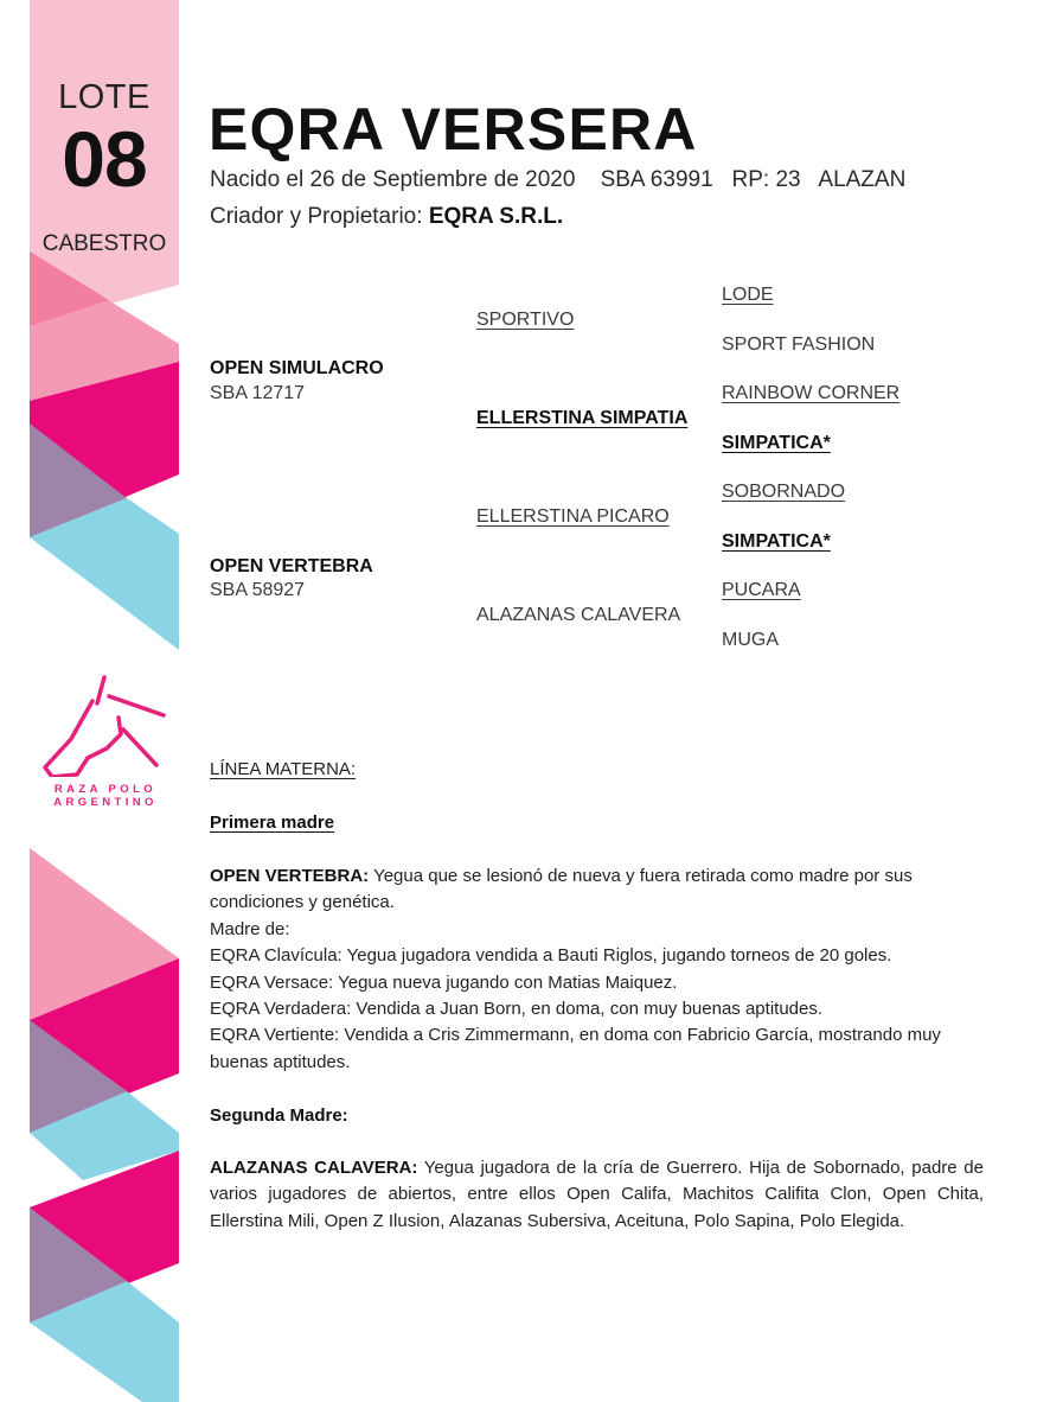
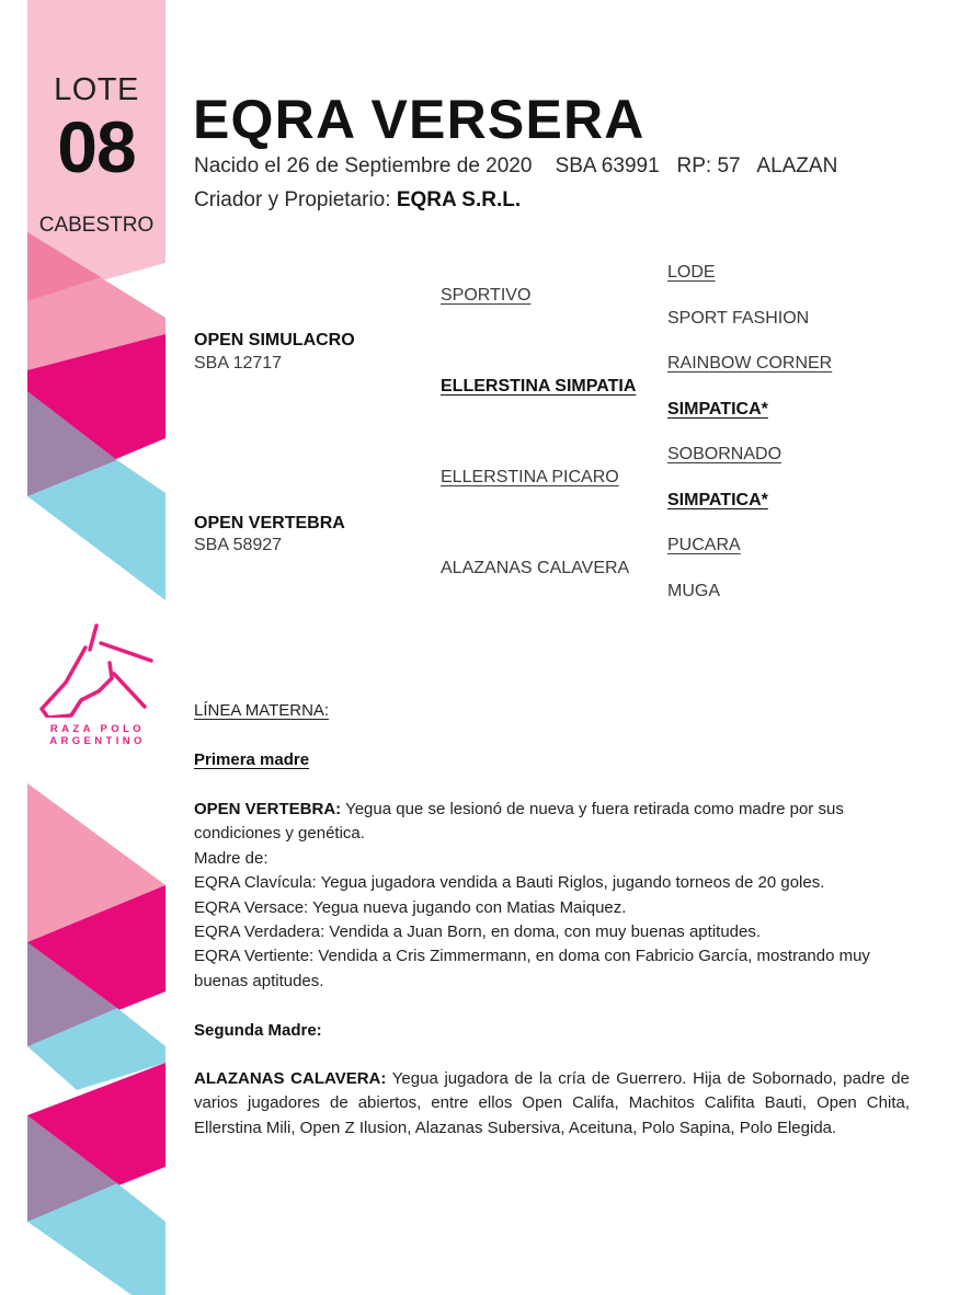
  LOTE
  08
  CABESTRO
  RAZA POLO
  ARGENTINO
  EQRA VERSERA
- Nacido el 26 de Septiembre de 2020 SBA 63991 RP: 23 ALAZAN
+ Nacido el 26 de Septiembre de 2020 SBA 63991 RP: 57 ALAZAN
  Criador y Propietario: EQRA S.R.L.
  OPEN SIMULACRO
  SBA 12717
  OPEN VERTEBRA
  SBA 58927
  SPORTIVO
  ELLERSTINA SIMPATIA
  ELLERSTINA PICARO
  ALAZANAS CALAVERA
  LODE
  SPORT FASHION
  RAINBOW CORNER
  SIMPATICA*
  SOBORNADO
  SIMPATICA*
  PUCARA
  MUGA
  LÍNEA MATERNA:
  Primera madre
  OPEN VERTEBRA: Yegua que se lesionó de nueva y fuera retirada como madre por sus condiciones y genética.
  Madre de:
  EQRA Clavícula: Yegua jugadora vendida a Bauti Riglos, jugando torneos de 20 goles.
  EQRA Versace: Yegua nueva jugando con Matias Maiquez.
  EQRA Verdadera: Vendida a Juan Born, en doma, con muy buenas aptitudes.
  EQRA Vertiente: Vendida a Cris Zimmermann, en doma con Fabricio García, mostrando muy buenas aptitudes.
  Segunda Madre:
- ALAZANAS CALAVERA: Yegua jugadora de la cría de Guerrero. Hija de Sobornado, padre de varios jugadores de abiertos, entre ellos Open Califa, Machitos Califita Clon, Open Chita, Ellerstina Mili, Open Z Ilusion, Alazanas Subersiva, Aceituna, Polo Sapina, Polo Elegida.
+ ALAZANAS CALAVERA: Yegua jugadora de la cría de Guerrero. Hija de Sobornado, padre de varios jugadores de abiertos, entre ellos Open Califa, Machitos Califita Bauti, Open Chita, Ellerstina Mili, Open Z Ilusion, Alazanas Subersiva, Aceituna, Polo Sapina, Polo Elegida.
